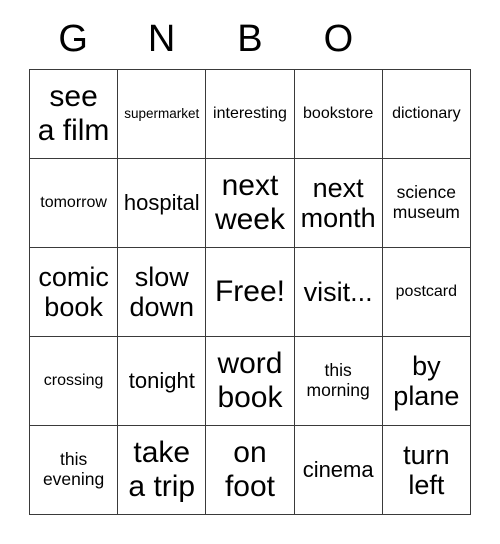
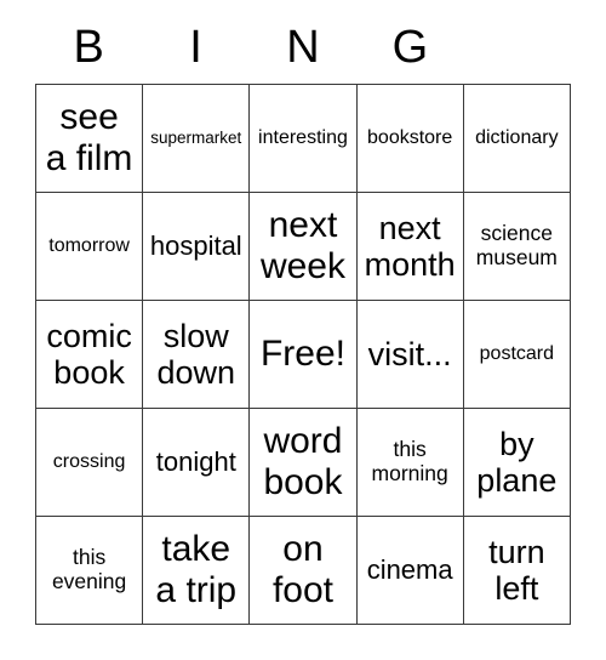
- G
+ B
+ I
  N
- B
+ G
- O
  see
  a film
  supermarket
  interesting
  bookstore
  dictionary
  tomorrow
  hospital
  next
  week
  next
  month
  science
  museum
  comic
  book
  slow
  down
  Free!
  visit...
  postcard
  crossing
  tonight
  word
  book
  this
  morning
  by
  plane
  this
  evening
  take
  a trip
  on
  foot
  cinema
  turn
  left
